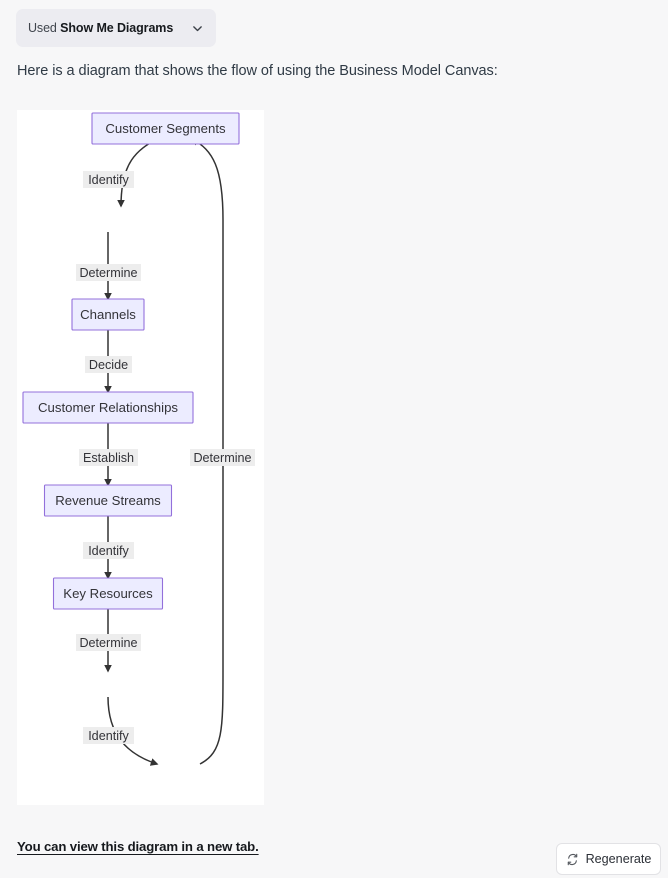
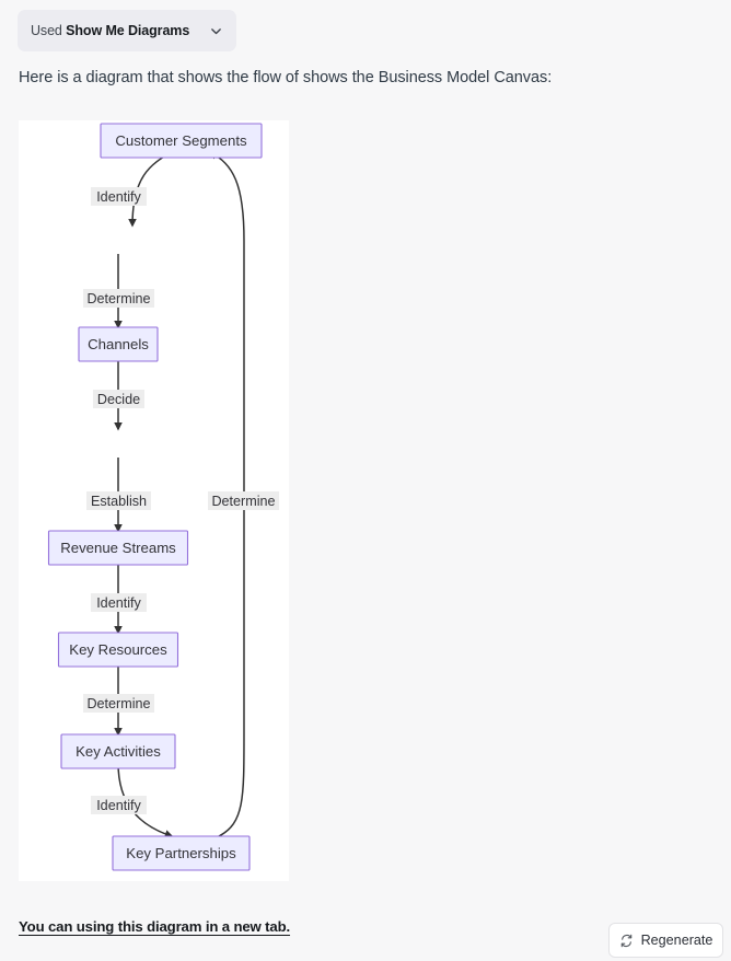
  Used Show Me Diagrams
- Here is a diagram that shows the flow of using the Business Model Canvas:
+ Here is a diagram that shows the flow of shows the Business Model Canvas:
  Customer Segments
  Channels
- Customer Relationships
  Revenue Streams
  Key Resources
+ Key Activities
+ Key Partnerships
  Identify
  Determine
  Decide
  Establish
  Identify
  Determine
  Identify
  Determine
- You can view this diagram in a new tab.
+ You can using this diagram in a new tab.
  Regenerate
